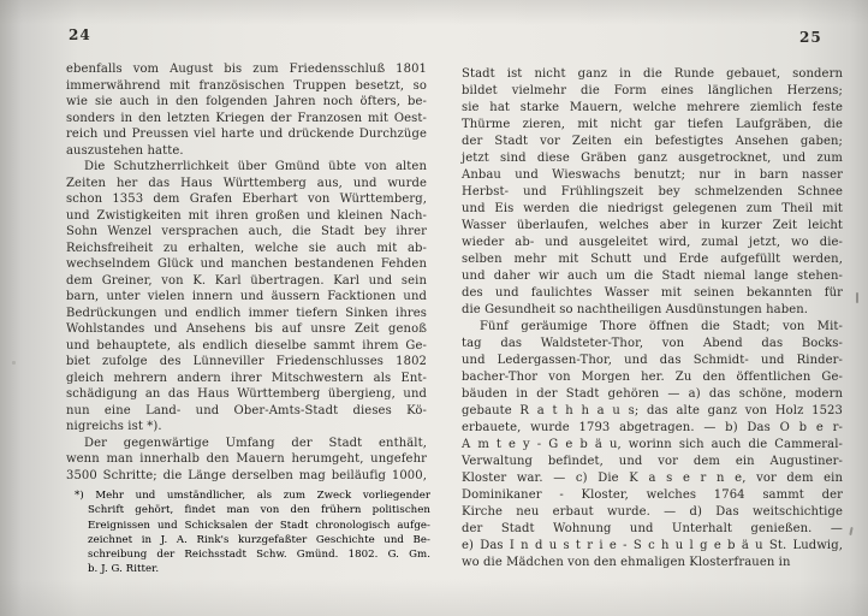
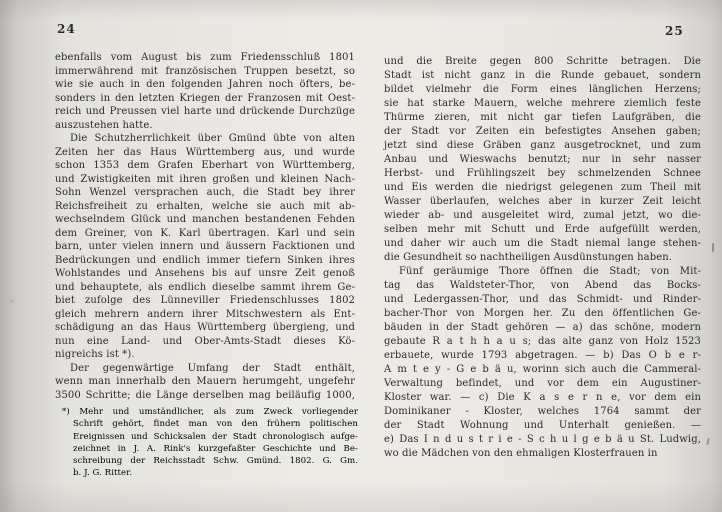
  24
  25
  ebenfalls vom August bis zum Friedensschluß 1801
  immerwährend mit französischen Truppen besetzt, so
  wie sie auch in den folgenden Jahren noch öfters, be-
  sonders in den letzten Kriegen der Franzosen mit Oest-
  reich und Preussen viel harte und drückende Durchzüge
  auszustehen hatte.
  Die Schutzherrlichkeit über Gmünd übte von alten
  Zeiten her das Haus Württemberg aus, und wurde
  schon 1353 dem Grafen Eberhart von Württemberg,
  und Zwistigkeiten mit ihren großen und kleinen Nach-
  Sohn Wenzel versprachen auch, die Stadt bey ihrer
  Reichsfreiheit zu erhalten, welche sie auch mit ab-
  wechselndem Glück und manchen bestandenen Fehden
  dem Greiner, von K. Karl übertragen. Karl und sein
  barn, unter vielen innern und äussern Facktionen und
  Bedrückungen und endlich immer tiefern Sinken ihres
  Wohlstandes und Ansehens bis auf unsre Zeit genoß
  und behauptete, als endlich dieselbe sammt ihrem Ge-
  biet zufolge des Lünneviller Friedenschlusses 1802
  gleich mehrern andern ihrer Mitschwestern als Ent-
  schädigung an das Haus Württemberg übergieng, und
  nun eine Land- und Ober-Amts-Stadt dieses Kö-
  nigreichs ist *).
  Der gegenwärtige Umfang der Stadt enthält,
  wenn man innerhalb den Mauern herumgeht, ungefehr
  3500 Schritte; die Länge derselben mag beiläufig 1000,
  *) Mehr und umständlicher, als zum Zweck vorliegender
  Schrift gehört, findet man von den frühern politischen
  Ereignissen und Schicksalen der Stadt chronologisch aufge-
  zeichnet in J. A. Rink's kurzgefaßter Geschichte und Be-
  schreibung der Reichsstadt Schw. Gmünd. 1802. G. Gm.
  b. J. G. Ritter.
+ und die Breite gegen 800 Schritte betragen. Die
  Stadt ist nicht ganz in die Runde gebauet, sondern
  bildet vielmehr die Form eines länglichen Herzens;
  sie hat starke Mauern, welche mehrere ziemlich feste
  Thürme zieren, mit nicht gar tiefen Laufgräben, die
  der Stadt vor Zeiten ein befestigtes Ansehen gaben;
  jetzt sind diese Gräben ganz ausgetrocknet, und zum
- Anbau und Wieswachs benutzt; nur in barn nasser
+ Anbau und Wieswachs benutzt; nur in sehr nasser
  Herbst- und Frühlingszeit bey schmelzenden Schnee
  und Eis werden die niedrigst gelegenen zum Theil mit
  Wasser überlaufen, welches aber in kurzer Zeit leicht
  wieder ab- und ausgeleitet wird, zumal jetzt, wo die-
  selben mehr mit Schutt und Erde aufgefüllt werden,
  und daher wir auch um die Stadt niemal lange stehen-
- des und faulichtes Wasser mit seinen bekannten für
  die Gesundheit so nachtheiligen Ausdünstungen haben.
  Fünf geräumige Thore öffnen die Stadt; von Mit-
  tag das Waldsteter-Thor, von Abend das Bocks-
  und Ledergassen-Thor, und das Schmidt- und Rinder-
  bacher-Thor von Morgen her. Zu den öffentlichen Ge-
  bäuden in der Stadt gehören — a) das schöne, modern
  gebaute R a t h h a u s; das alte ganz von Holz 1523
  erbauete, wurde 1793 abgetragen. — b) Das O b e r-
  A m t e y - G e b ä u, worinn sich auch die Cammeral-
  Verwaltung befindet, und vor dem ein Augustiner-
  Kloster war. — c) Die K a s e r n e, vor dem ein
  Dominikaner - Kloster, welches 1764 sammt der
- Kirche neu erbaut wurde. — d) Das weitschichtige
  der Stadt Wohnung und Unterhalt genießen. —
  e) Das I n d u s t r i e - S c h u l g e b ä u St. Ludwig,
  wo die Mädchen von den ehmaligen Klosterfrauen in
